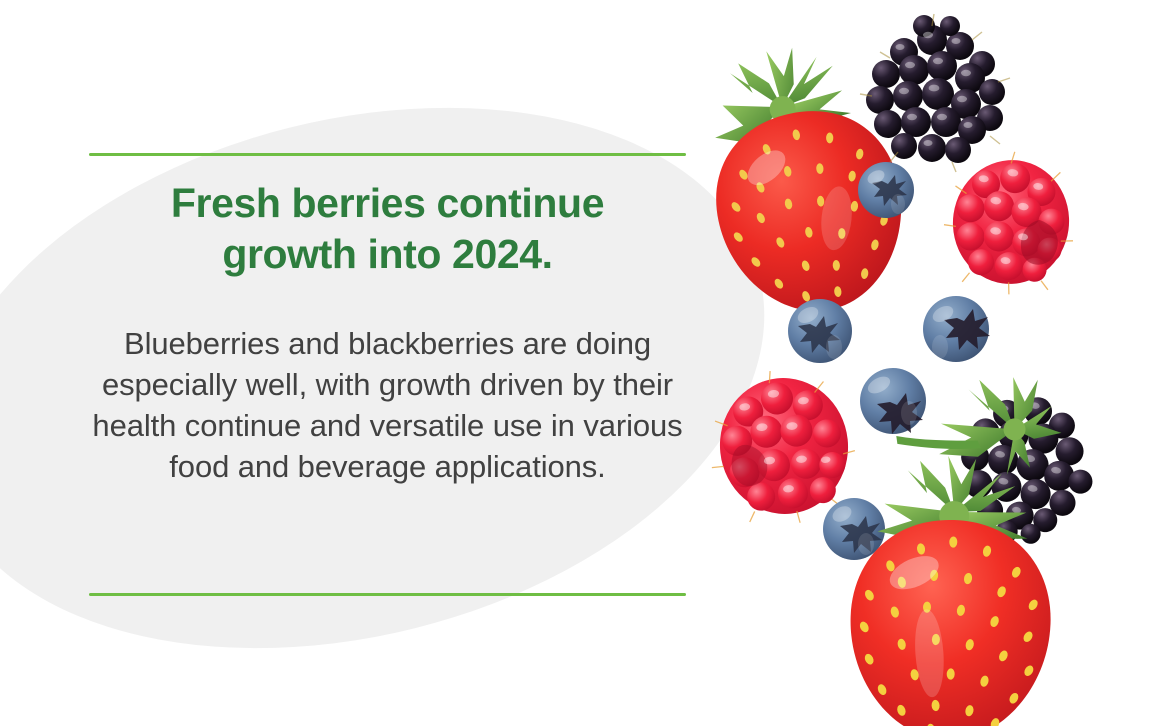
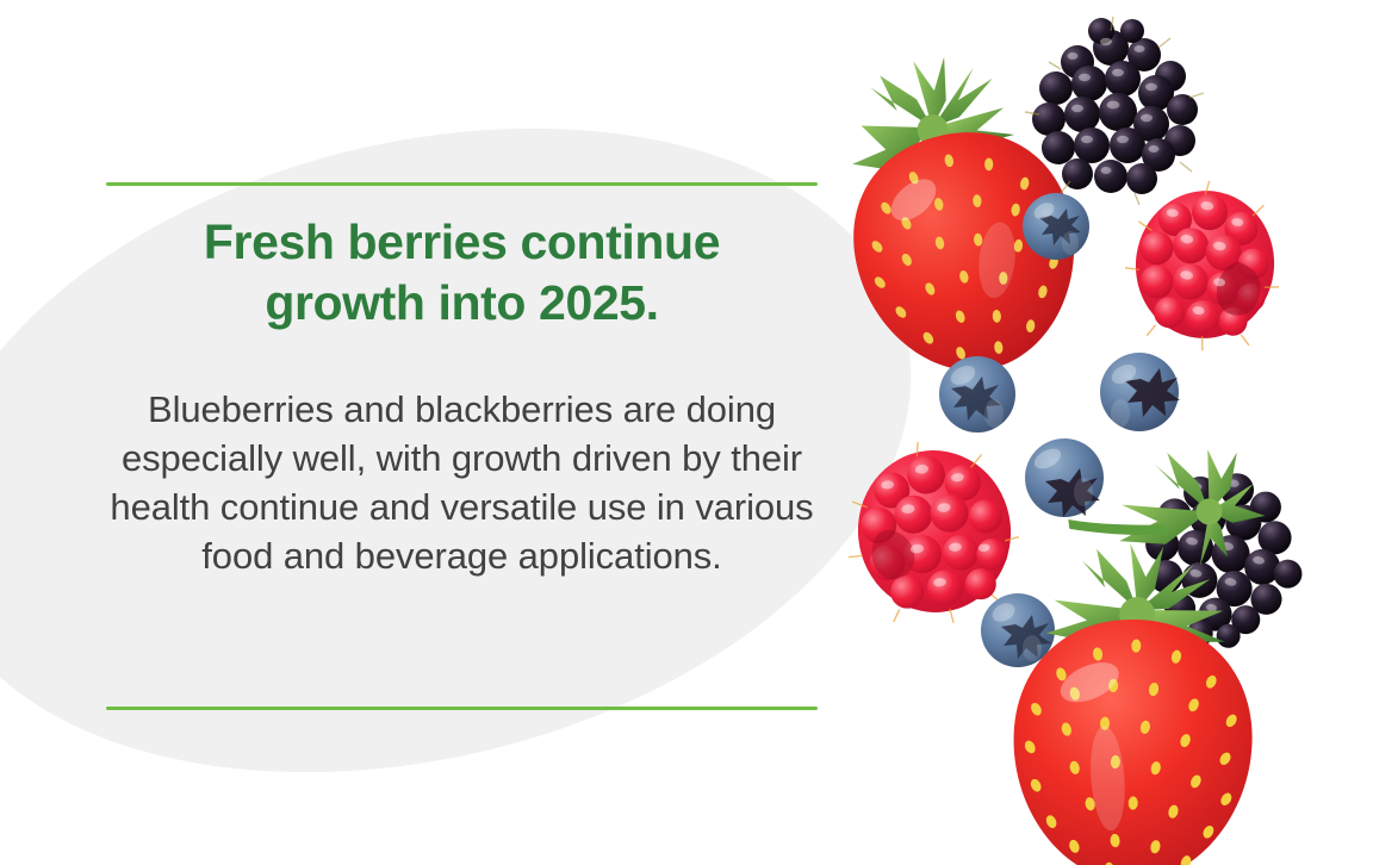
  Fresh berries continue
- growth into 2024.
+ growth into 2025.
  Blueberries and blackberries are doing especially well, with growth driven by their health continue and versatile use in various food and beverage applications.
